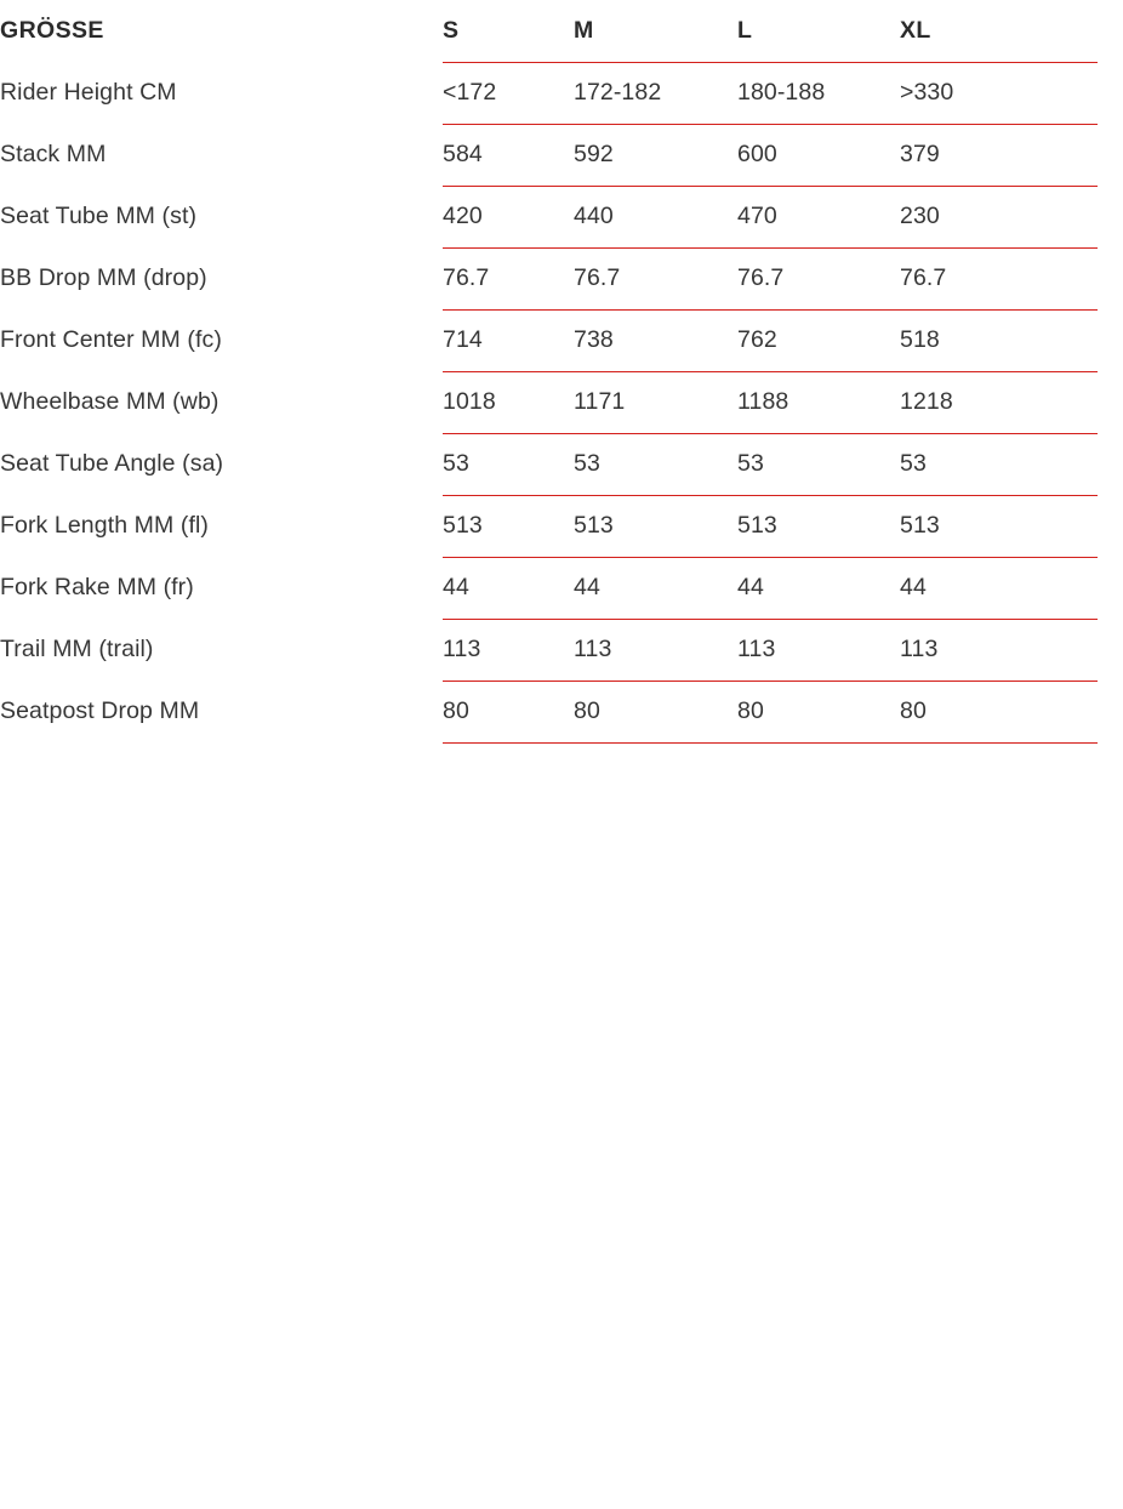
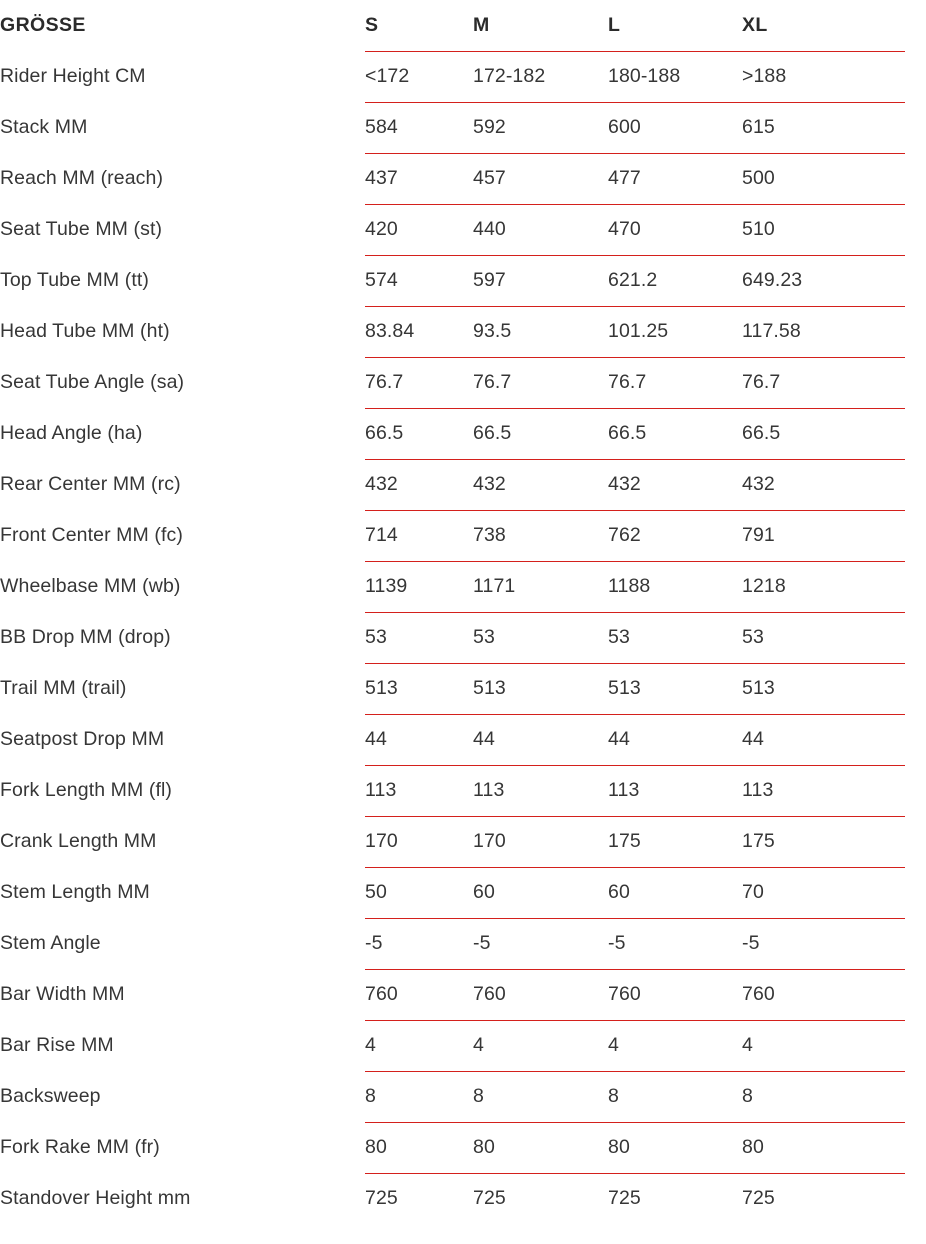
  GRÖSSE	S	M	L	XL
- Rider Height CM	<172	172-182	180-188	>330
+ Rider Height CM	<172	172-182	180-188	>188
- Stack MM	584	592	600	379
+ Stack MM	584	592	600	615
+ Reach MM (reach)	437	457	477	500
- Seat Tube MM (st)	420	440	470	230
+ Seat Tube MM (st)	420	440	470	510
+ Top Tube MM (tt)	574	597	621.2	649.23
+ Head Tube MM (ht)	83.84	93.5	101.25	117.58
- BB Drop MM (drop)	76.7	76.7	76.7	76.7
+ Seat Tube Angle (sa)	76.7	76.7	76.7	76.7
+ Head Angle (ha)	66.5	66.5	66.5	66.5
+ Rear Center MM (rc)	432	432	432	432
- Front Center MM (fc)	714	738	762	518
+ Front Center MM (fc)	714	738	762	791
- Wheelbase MM (wb)	1018	1171	1188	1218
+ Wheelbase MM (wb)	1139	1171	1188	1218
- Seat Tube Angle (sa)	53	53	53	53
+ BB Drop MM (drop)	53	53	53	53
- Fork Length MM (fl)	513	513	513	513
+ Trail MM (trail)	513	513	513	513
- Fork Rake MM (fr)	44	44	44	44
+ Seatpost Drop MM	44	44	44	44
- Trail MM (trail)	113	113	113	113
+ Fork Length MM (fl)	113	113	113	113
+ Crank Length MM	170	170	175	175
+ Stem Length MM	50	60	60	70
+ Stem Angle	-5	-5	-5	-5
+ Bar Width MM	760	760	760	760
+ Bar Rise MM	4	4	4	4
+ Backsweep	8	8	8	8
- Seatpost Drop MM	80	80	80	80
+ Fork Rake MM (fr)	80	80	80	80
+ Standover Height mm	725	725	725	725
